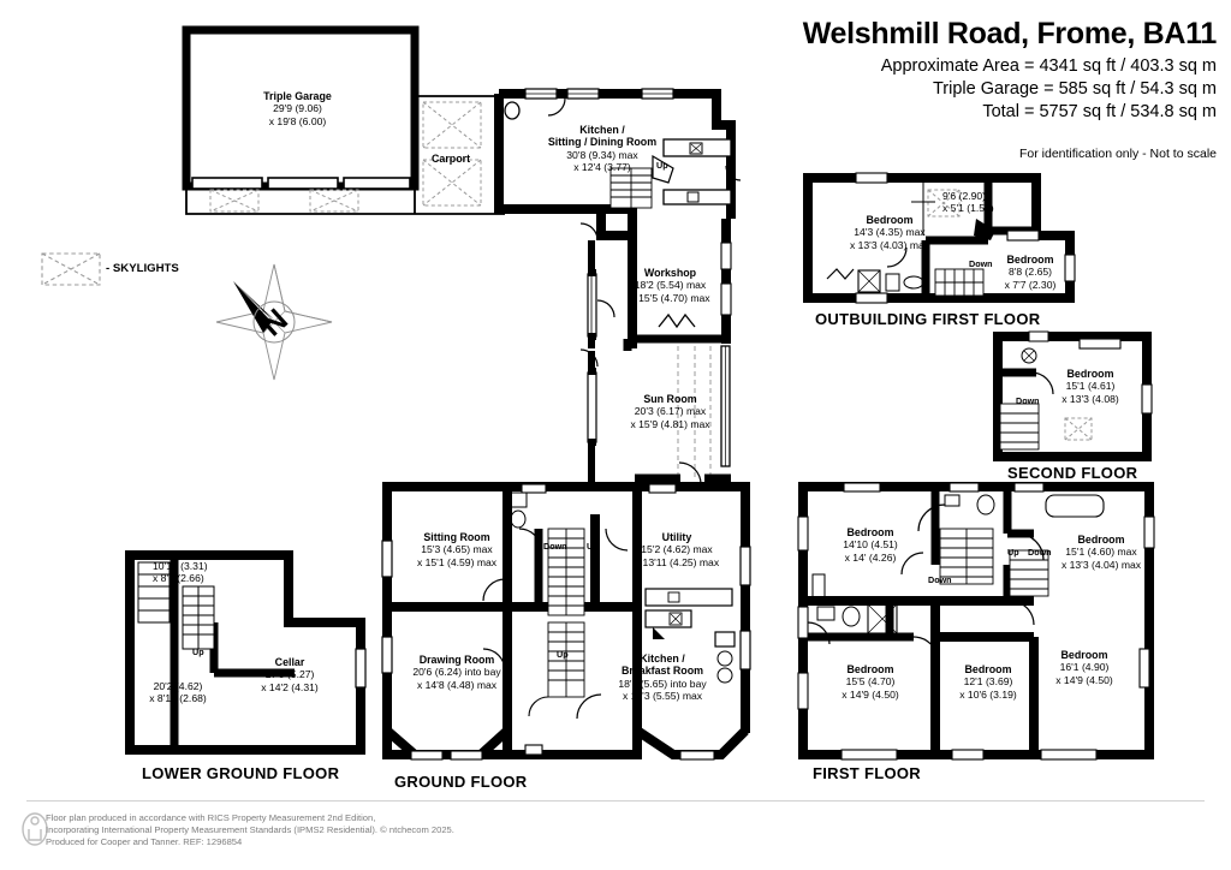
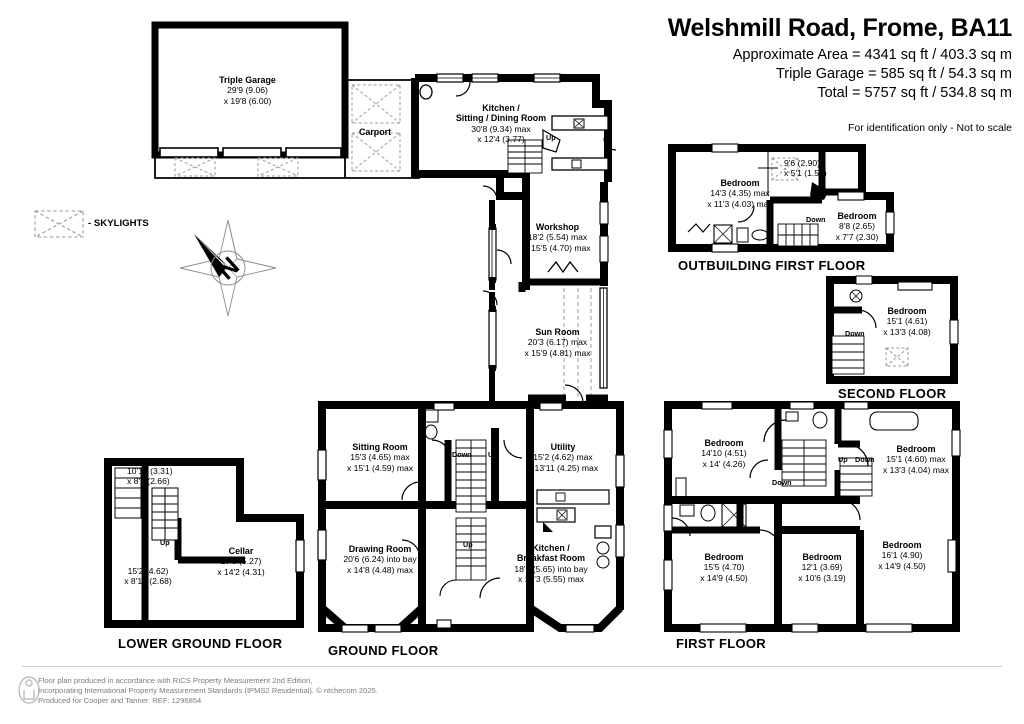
  Welshmill Road, Frome, BA11
  Approximate Area = 4341 sq ft / 403.3 sq m
  Triple Garage = 585 sq ft / 54.3 sq m
  Total = 5757 sq ft / 534.8 sq m
  For identification only - Not to scale
  - SKYLIGHTS
  LOWER GROUND FLOOR
  GROUND FLOOR
  FIRST FLOOR
  OUTBUILDING FIRST FLOOR
  SECOND FLOOR
  Triple Garage
  29'9 (9.06)
  x 19'8 (6.00)
  Carport
  Kitchen /
  Sitting / Dining Room
  30'8 (9.34) max
  x 12'4 (3.77)
  Workshop
  18'2 (5.54) max
  x 15'5 (4.70) max
  Sun Room
  20'3 (6.17) max
  x 15'9 (4.81) max
  Sitting Room
  15'3 (4.65) max
  x 15'1 (4.59) max
  Drawing Room
  20'6 (6.24) into bay
  x 14'8 (4.48) max
  Utility
  15'2 (4.62) max
  x 13'11 (4.25) max
  Kitchen /
  Breakfast Room
  18'6 (5.65) into bay
  x 18'3 (5.55) max
  10'10 (3.31)
  x 8'9 (2.66)
- 20'2 (4.62)
+ 15'2 (4.62)
  x 8'10 (2.68)
  Cellar
  17'3 (5.27)
  x 14'2 (4.31)
  Bedroom
  14'3 (4.35) max
- x 13'3 (4.03) max
+ x 11'3 (4.03) max
  9'6 (2.90)
  x 5'1 (1.56)
  Bedroom
  8'8 (2.65)
  x 7'7 (2.30)
  Bedroom
  15'1 (4.61)
  x 13'3 (4.08)
  Bedroom
  14'10 (4.51)
  x 14' (4.26)
  Bedroom
  15'1 (4.60) max
  x 13'3 (4.04) max
  Bedroom
  15'5 (4.70)
  x 14'9 (4.50)
  Bedroom
  12'1 (3.69)
  x 10'6 (3.19)
  Bedroom
  16'1 (4.90)
  x 14'9 (4.50)
  Up
  Down
  Up
  Up
  Up
  Down
  Up
  Down
  Down
  Down
  Floor plan produced in accordance with RICS Property Measurement 2nd Edition,
  Incorporating International Property Measurement Standards (IPMS2 Residential). © ntchecom 2025.
  Produced for Cooper and Tanner. REF: 1296854
